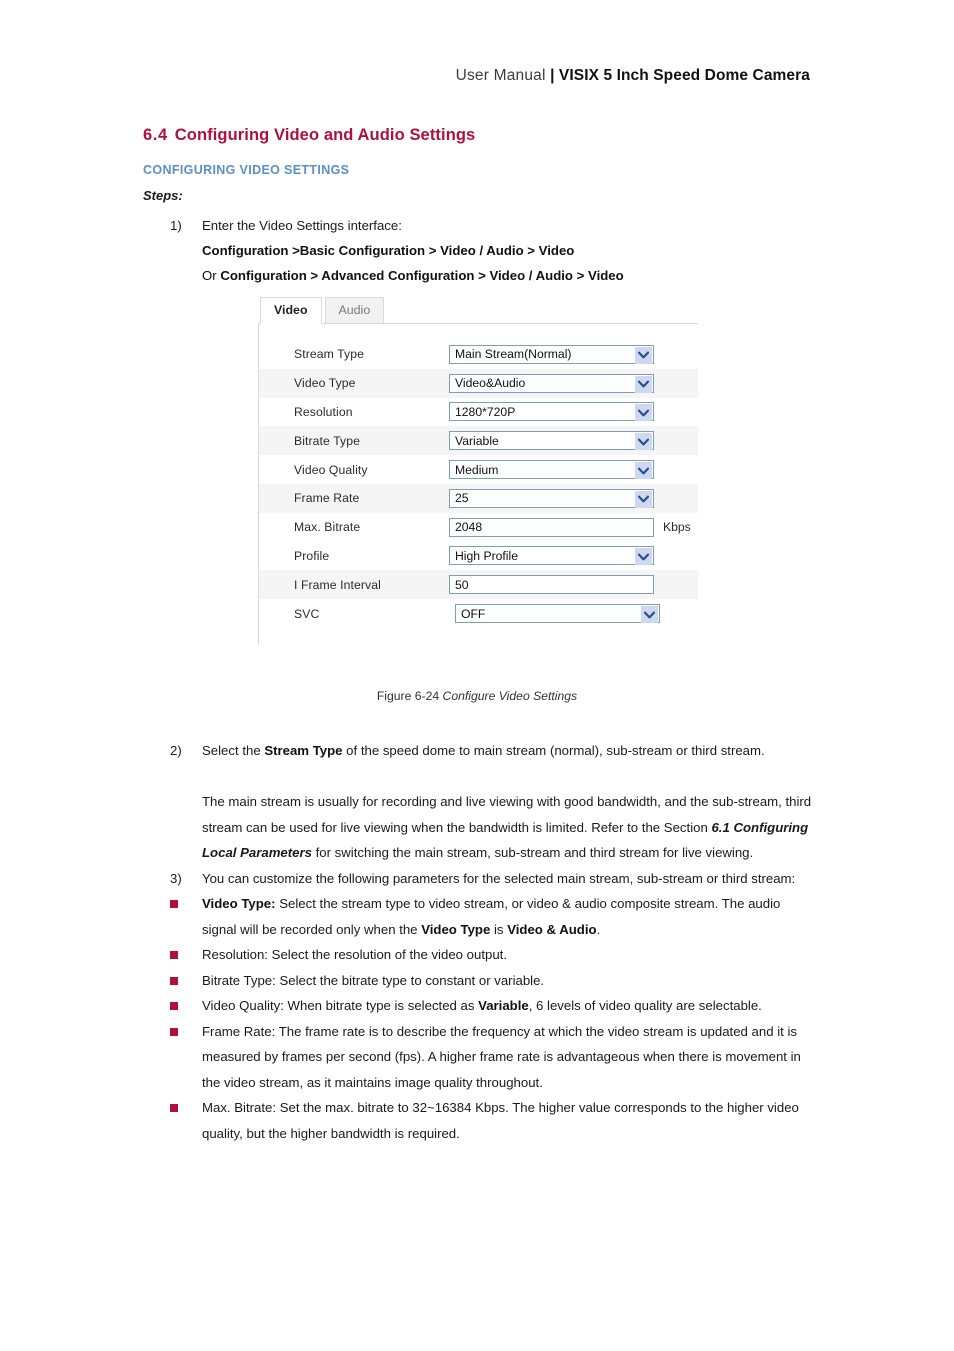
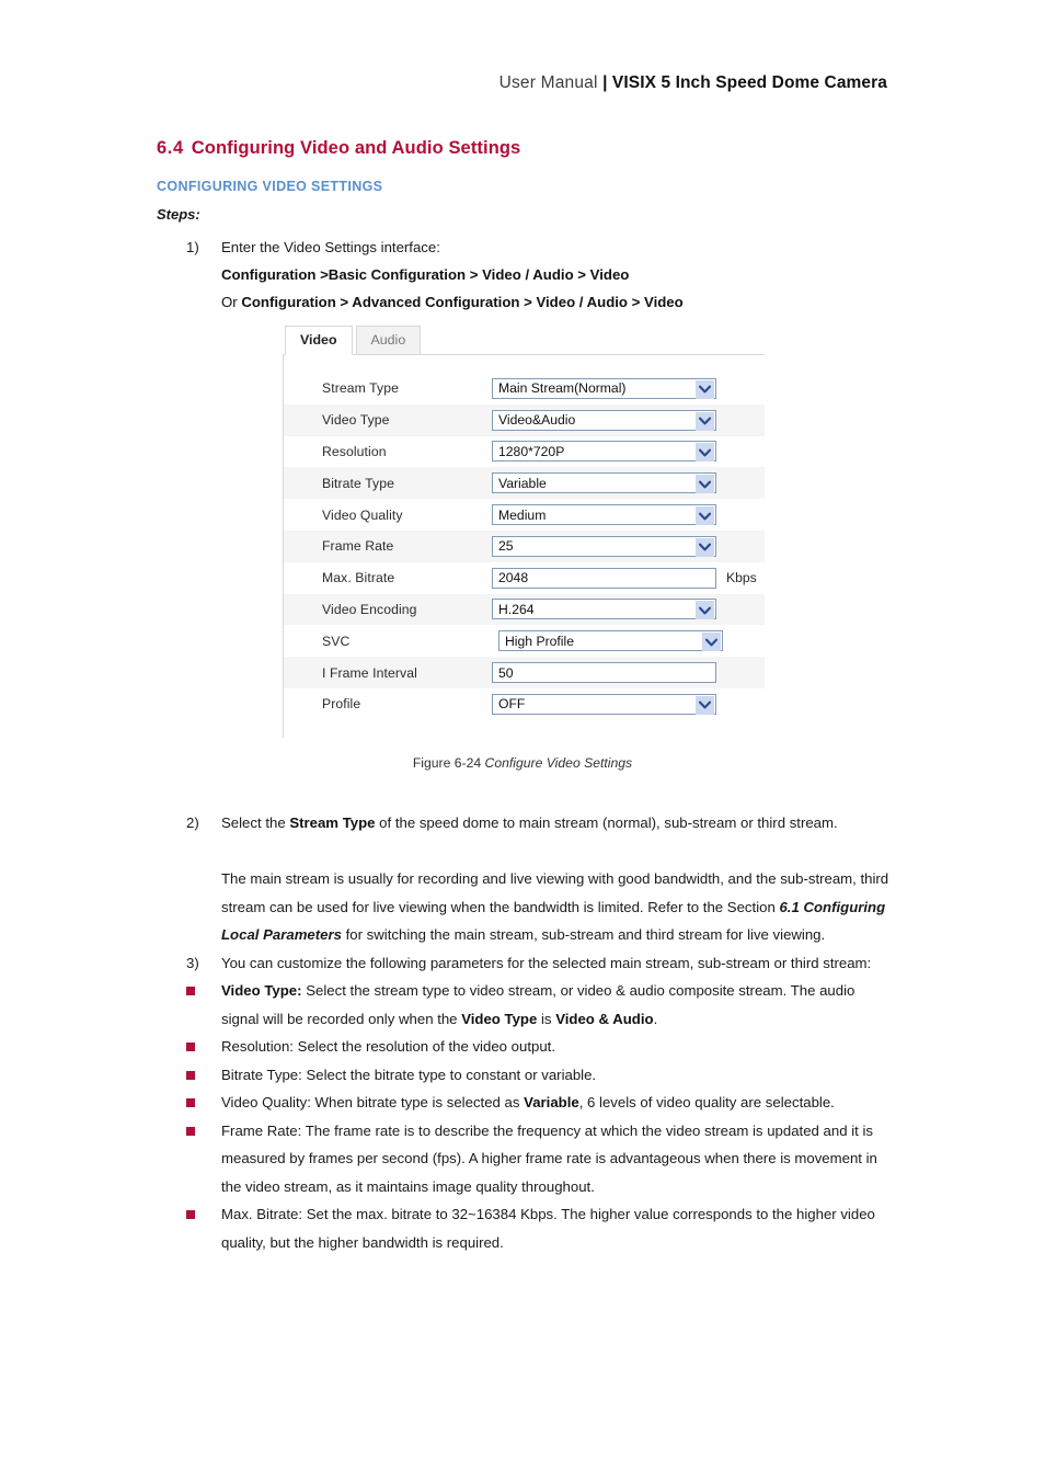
  User Manual | VISIX 5 Inch Speed Dome Camera
  6.4 Configuring Video and Audio Settings
  CONFIGURING VIDEO SETTINGS
  Steps:
  1)
  Enter the Video Settings interface:
  Configuration >Basic Configuration > Video / Audio > Video
  Or Configuration > Advanced Configuration > Video / Audio > Video
  Video
  Audio
  Stream Type
  Main Stream(Normal)
  Video Type
  Video&Audio
  Resolution
  1280*720P
  Bitrate Type
  Variable
  Video Quality
  Medium
  Frame Rate
  25
  Max. Bitrate
  2048
  Kbps
+ Video Encoding
+ H.264
- Profile
+ SVC
  High Profile
  I Frame Interval
  50
- SVC
+ Profile
  OFF
  Figure 6-24 Configure Video Settings
  2)
  Select the Stream Type of the speed dome to main stream (normal), sub-stream or third stream.
  The main stream is usually for recording and live viewing with good bandwidth, and the sub-stream, third stream can be used for live viewing when the bandwidth is limited. Refer to the Section 6.1 Configuring Local Parameters for switching the main stream, sub-stream and third stream for live viewing.
  3)
  You can customize the following parameters for the selected main stream, sub-stream or third stream:
  Video Type: Select the stream type to video stream, or video & audio composite stream. The audio signal will be recorded only when the Video Type is Video & Audio.
  Resolution: Select the resolution of the video output.
  Bitrate Type: Select the bitrate type to constant or variable.
  Video Quality: When bitrate type is selected as Variable, 6 levels of video quality are selectable.
  Frame Rate: The frame rate is to describe the frequency at which the video stream is updated and it is measured by frames per second (fps). A higher frame rate is advantageous when there is movement in the video stream, as it maintains image quality throughout.
  Max. Bitrate: Set the max. bitrate to 32~16384 Kbps. The higher value corresponds to the higher video quality, but the higher bandwidth is required.
